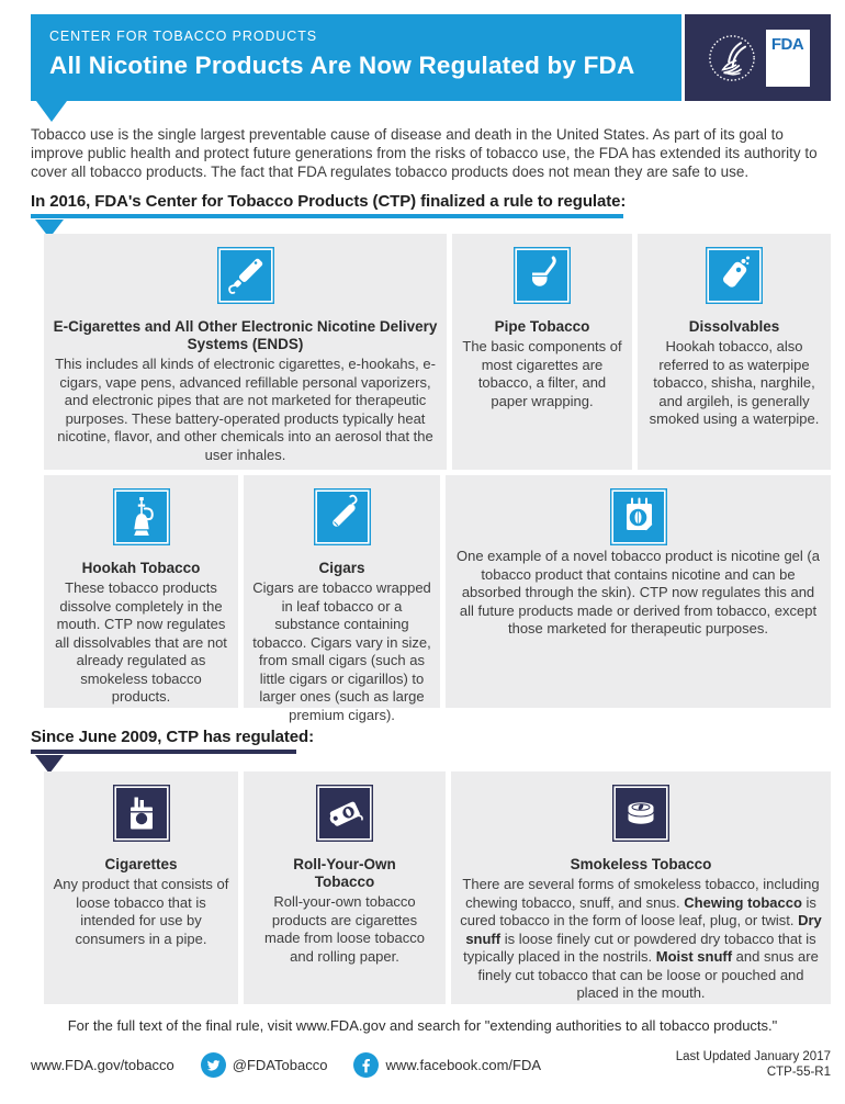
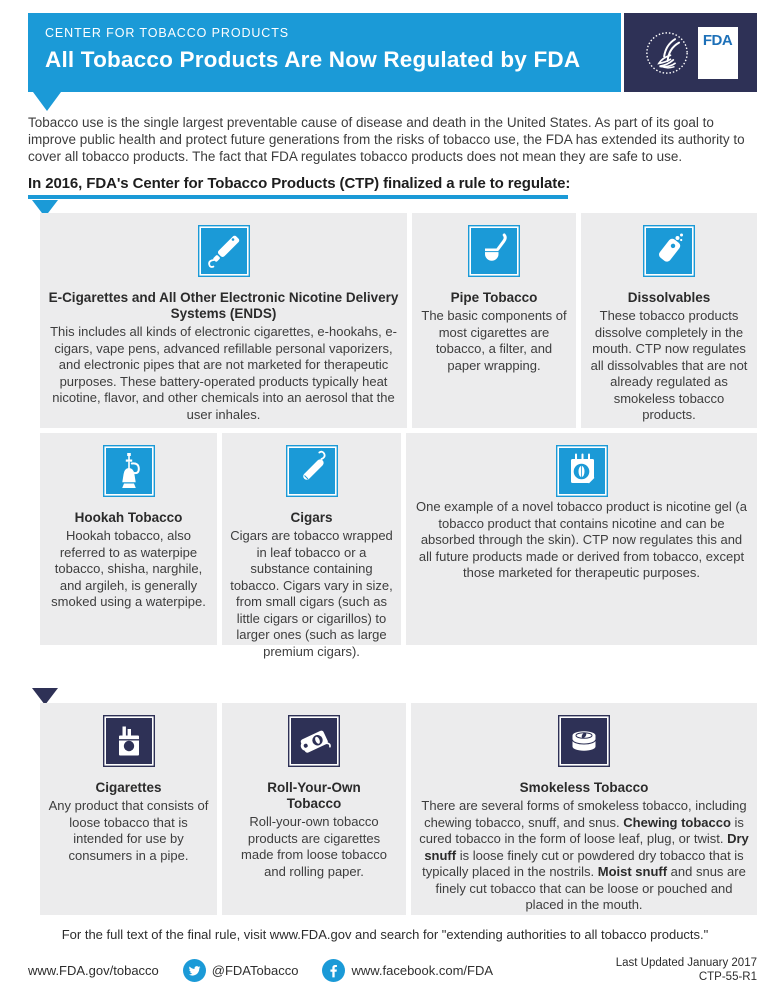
  CENTER FOR TOBACCO PRODUCTS
- All Nicotine Products Are Now Regulated by FDA
+ All Tobacco Products Are Now Regulated by FDA
  FDA
  Tobacco use is the single largest preventable cause of disease and death in the United States. As part of its goal to improve public health and protect future generations from the risks of tobacco use, the FDA has extended its authority to cover all tobacco products. The fact that FDA regulates tobacco products does not mean they are safe to use.
  In 2016, FDA's Center for Tobacco Products (CTP) finalized a rule to regulate:
  E-Cigarettes and All Other Electronic Nicotine Delivery Systems (ENDS)
  This includes all kinds of electronic cigarettes, e-hookahs, e-cigars, vape pens, advanced refillable personal vaporizers, and electronic pipes that are not marketed for therapeutic purposes. These battery-operated products typically heat nicotine, flavor, and other chemicals into an aerosol that the user inhales.
  Pipe Tobacco
  The basic components of most cigarettes are tobacco, a filter, and paper wrapping.
  Dissolvables
- Hookah tobacco, also referred to as waterpipe tobacco, shisha, narghile, and argileh, is generally smoked using a waterpipe.
+ These tobacco products dissolve completely in the mouth. CTP now regulates all dissolvables that are not already regulated as smokeless tobacco products.
  Hookah Tobacco
- These tobacco products dissolve completely in the mouth. CTP now regulates all dissolvables that are not already regulated as smokeless tobacco products.
+ Hookah tobacco, also referred to as waterpipe tobacco, shisha, narghile, and argileh, is generally smoked using a waterpipe.
  Cigars
  Cigars are tobacco wrapped in leaf tobacco or a substance containing tobacco. Cigars vary in size, from small cigars (such as little cigars or cigarillos) to larger ones (such as large premium cigars).
  One example of a novel tobacco product is nicotine gel (a tobacco product that contains nicotine and can be absorbed through the skin). CTP now regulates this and all future products made or derived from tobacco, except those marketed for therapeutic purposes.
- Since June 2009, CTP has regulated:
  Cigarettes
  Any product that consists of loose tobacco that is intended for use by consumers in a pipe.
  Roll-Your-Own Tobacco
  Roll-your-own tobacco products are cigarettes made from loose tobacco and rolling paper.
  Smokeless Tobacco
  There are several forms of smokeless tobacco, including chewing tobacco, snuff, and snus. Chewing tobacco is cured tobacco in the form of loose leaf, plug, or twist. Dry snuff is loose finely cut or powdered dry tobacco that is typically placed in the nostrils. Moist snuff and snus are finely cut tobacco that can be loose or pouched and placed in the mouth.
  For the full text of the final rule, visit www.FDA.gov and search for "extending authorities to all tobacco products."
  www.FDA.gov/tobacco
  @FDATobacco
  www.facebook.com/FDA
  Last Updated January 2017
  CTP-55-R1
